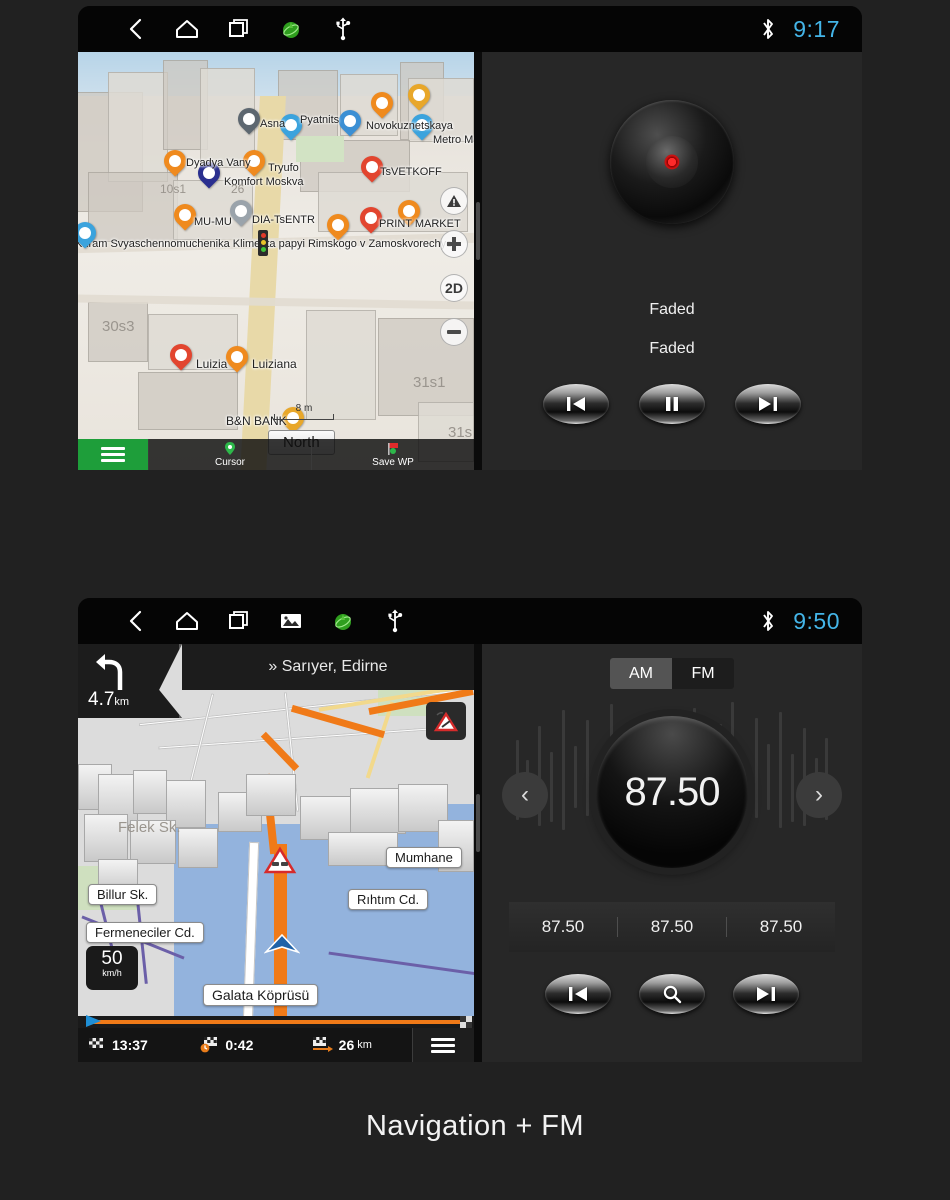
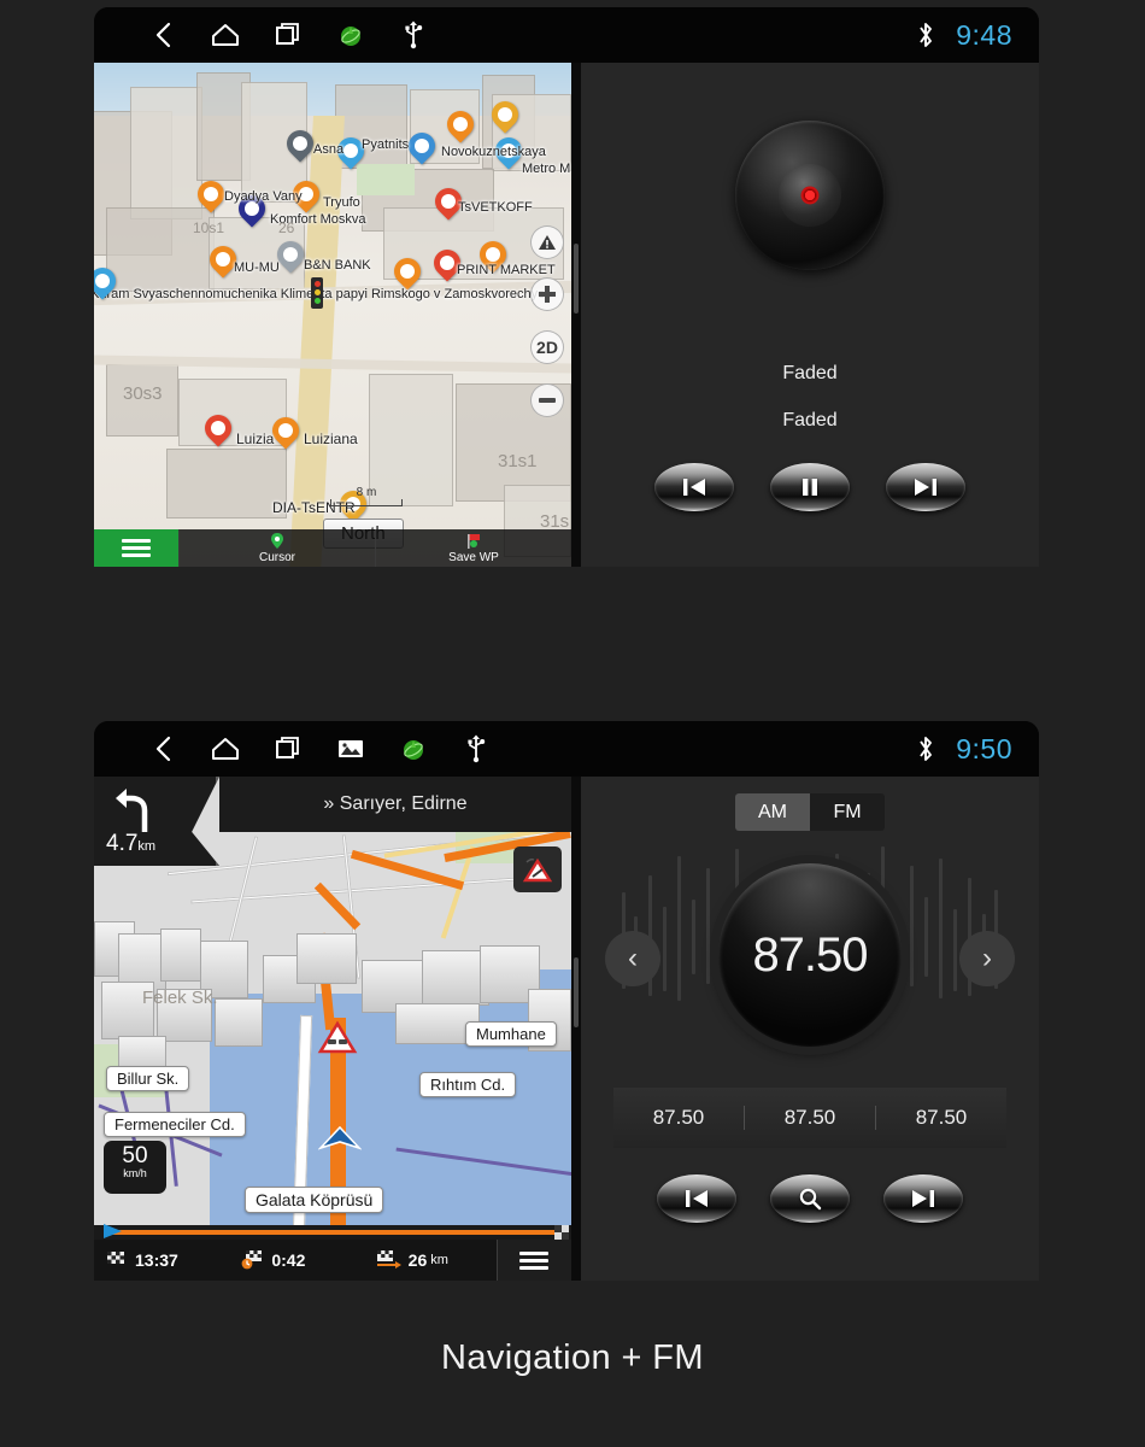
- 9:17
+ 9:48
  Asna
  Pyatnits
  Novokuznetskaya
  Metro M
  Dyadya Vany
  Tryufo
  TsVETKOFF
  Komfort Moskva
  10s1
  26
  MU-MU
- DIA-TsENTR
+ B&N BANK
  PRINT MARKET
  Kram Svyaschennomuchenika Klima papyi Rimskogo v Zamoskvorechy
  30s3
  Luizia
  Luiziana
  31s1
- B&N BANK
+ DIA-TsENTR
  31s
  2D
  8 m
  North
  Cursor
  Save WP
  Faded
  Faded
  9:50
  4.7km
  » Sarıyer, Edirne
  Felek Sk.
  Billur Sk.
  Mumhane
  Rıhtım Cd.
  Fermeneciler Cd.
  Galata Köprüsü
  50
  km/h
  13:37
  0:42
  26
  km
  AM
  FM
  ‹
  ›
  87.50
  87.50
  87.50
  87.50
  Navigation + FM
